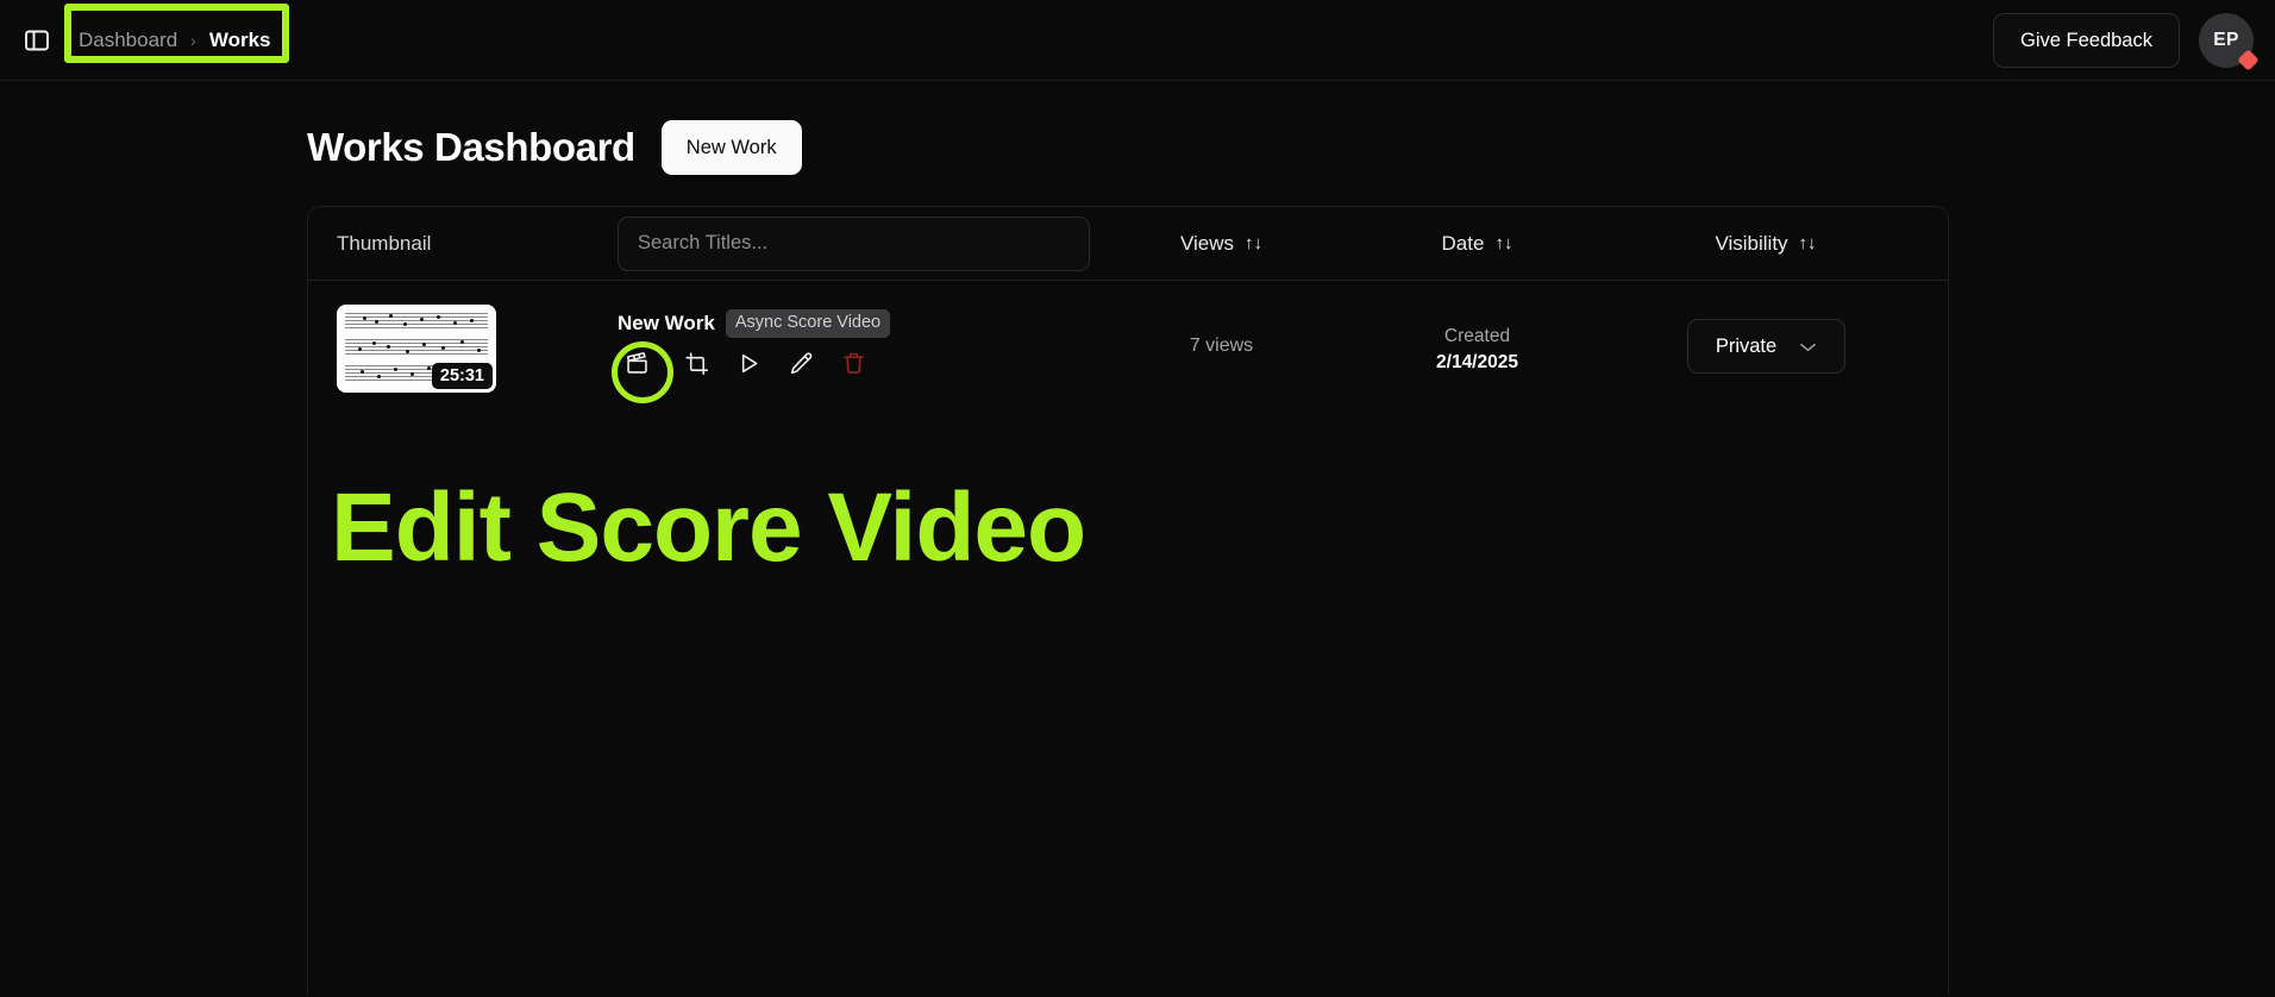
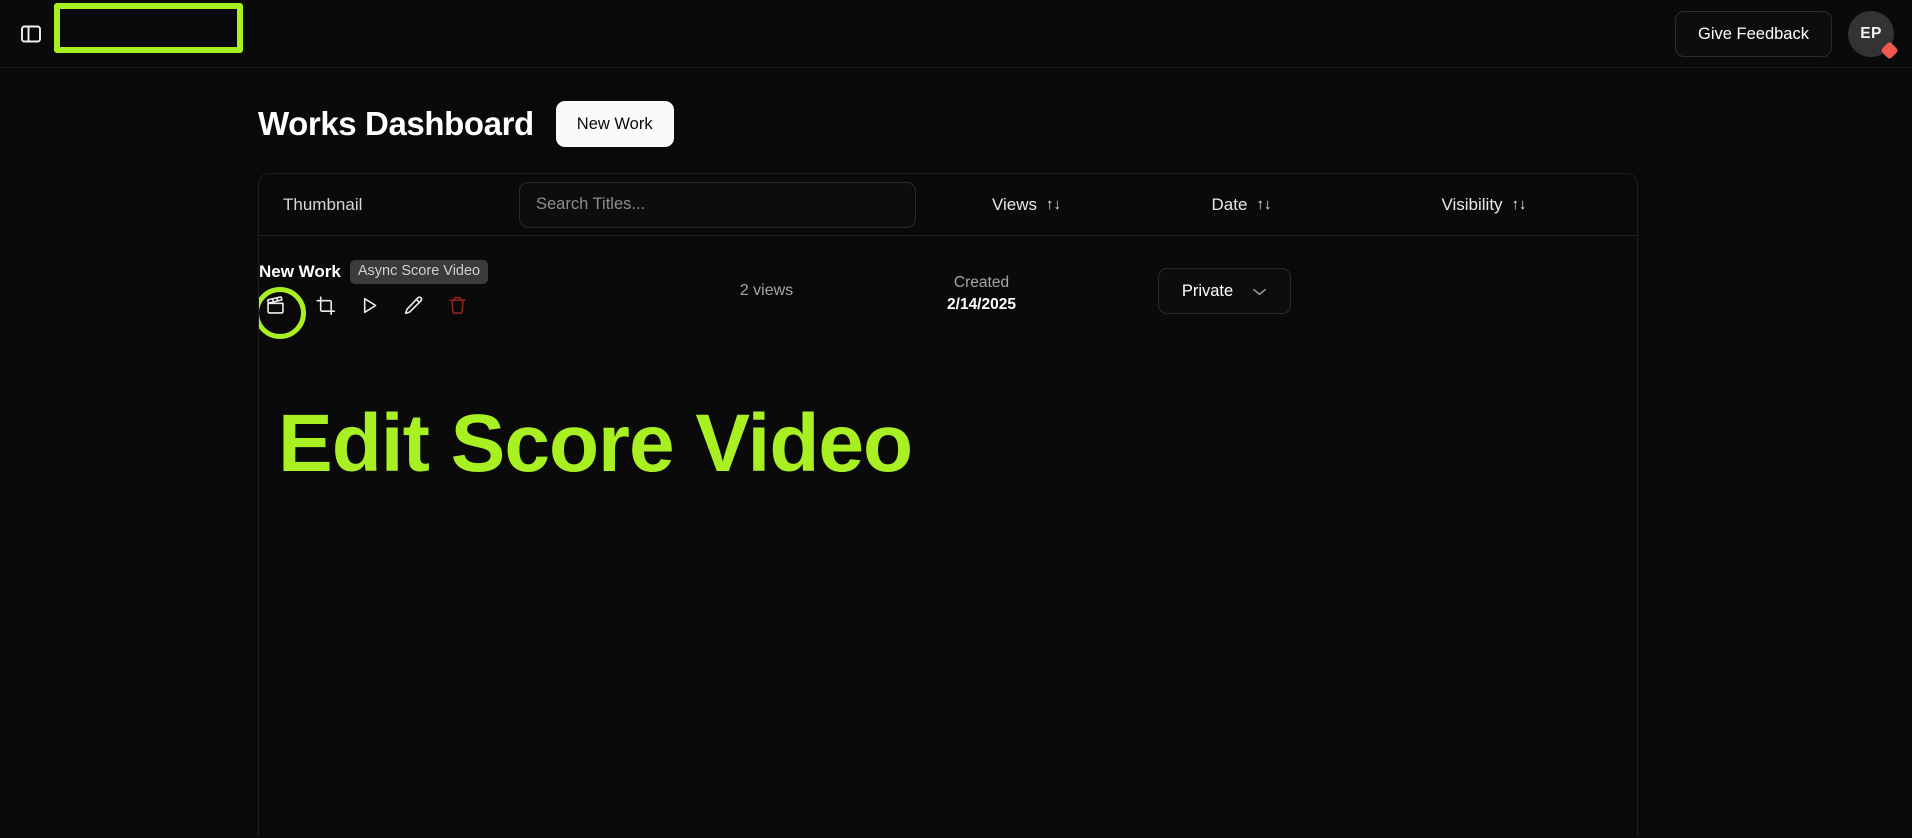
- Dashboard
- ›
- Works
  Give Feedback
  EP
  Works Dashboard
  New Work
  Thumbnail
  Search Titles...
  Views
  ↑↓
  Date
  ↑↓
  Visibility
  ↑↓
- 25:31
  New Work
  Async Score Video
- 7 views
+ 2 views
  Created
  2/14/2025
  Private
  Edit Score Video
